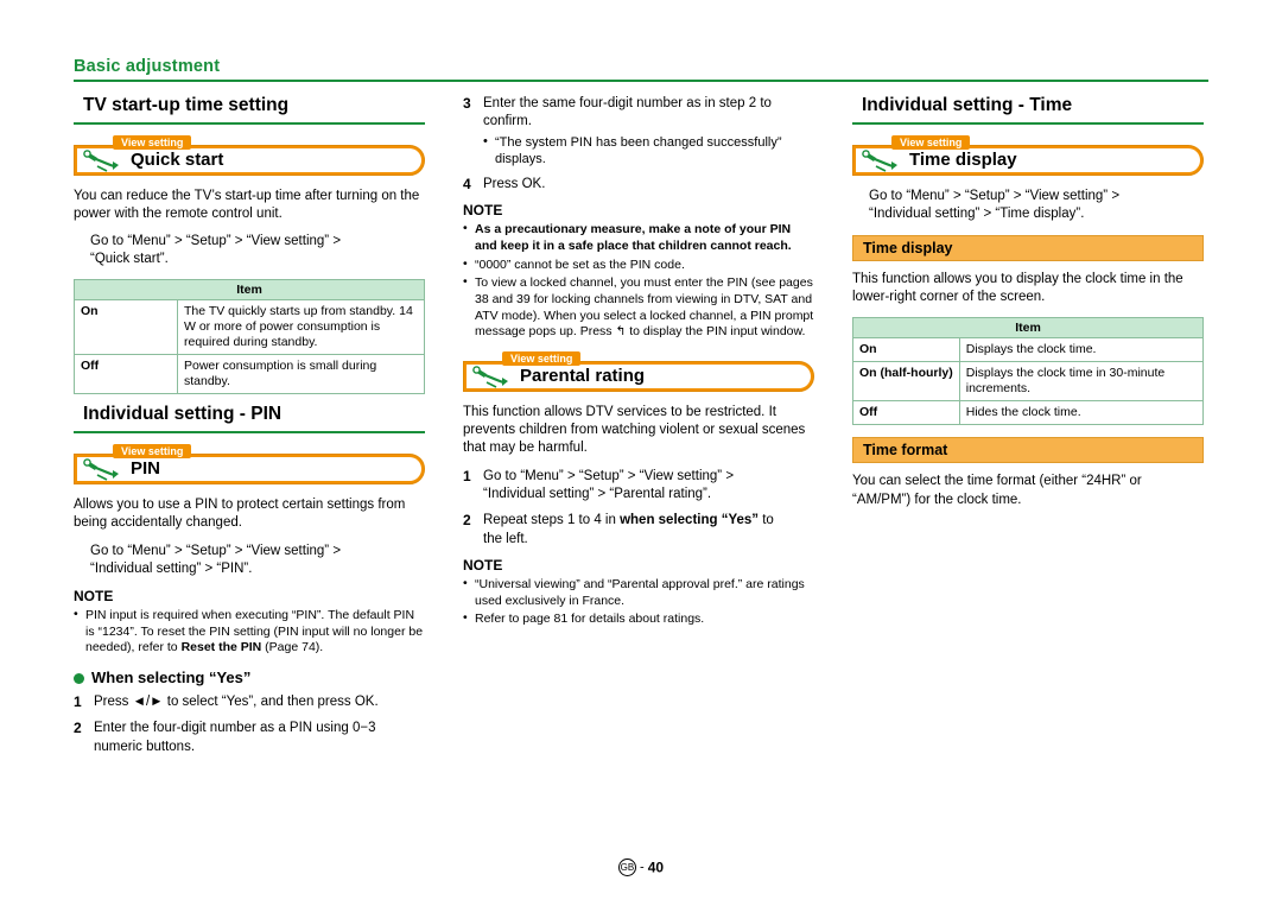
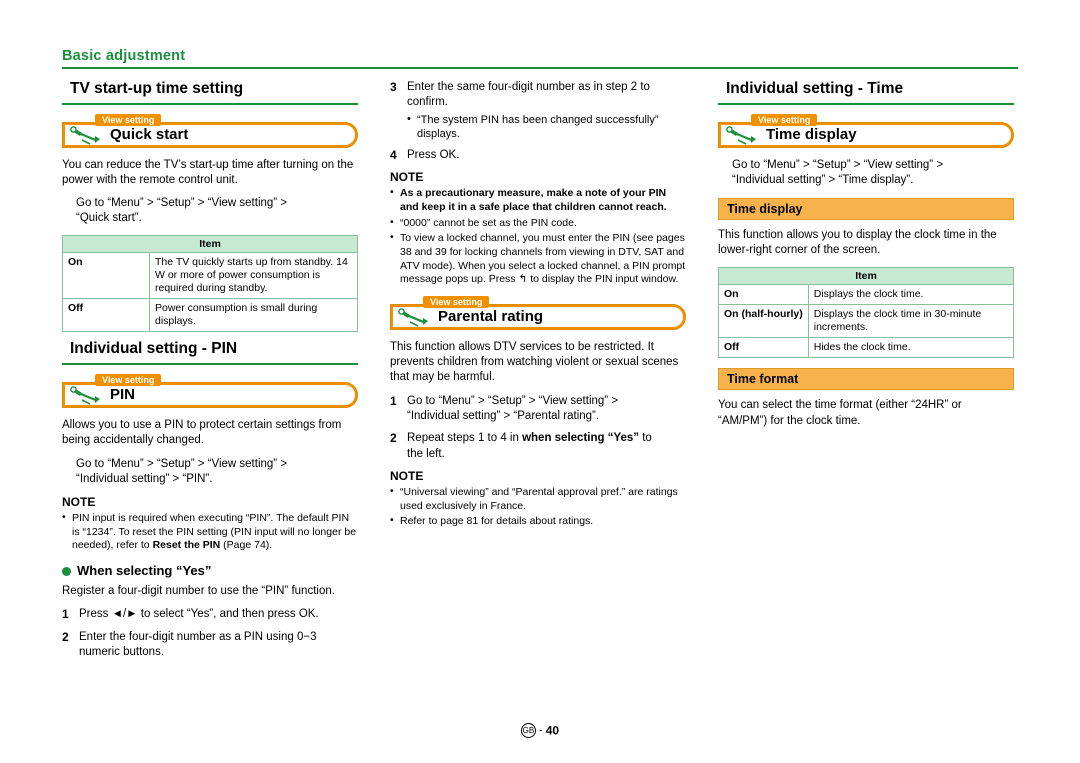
  Basic adjustment
  TV start-up time setting
  View setting
  Quick start
  You can reduce the TV’s start-up time after turning on the power with the remote control unit.
  Go to “Menu” > “Setup” > “View setting” >
  “Quick start”.
  Item
  On	The TV quickly starts up from standby. 14 W or more of power consumption is required during standby.
- Off	Power consumption is small during standby.
+ Off	Power consumption is small during displays.
  Individual setting - PIN
  View setting
  PIN
  Allows you to use a PIN to protect certain settings from being accidentally changed.
  Go to “Menu” > “Setup” > “View setting” >
  “Individual setting” > “PIN”.
  NOTE
  PIN input is required when executing “PIN”. The default PIN is “1234”. To reset the PIN setting (PIN input will no longer be needed), refer to Reset the PIN (Page 74).
  When selecting “Yes”
+ Register a four-digit number to use the “PIN” function.
  1
  Press ◄/► to select “Yes”, and then press OK.
  2
  Enter the four-digit number as a PIN using 0−3 numeric buttons.
  3
  Enter the same four-digit number as in step 2 to confirm.
  “The system PIN has been changed successfully” displays.
  4
  Press OK.
  NOTE
  As a precautionary measure, make a note of your PIN and keep it in a safe place that children cannot reach.
  “0000” cannot be set as the PIN code.
  To view a locked channel, you must enter the PIN (see pages 38 and 39 for locking channels from viewing in DTV, SAT and ATV mode). When you select a locked channel, a PIN prompt message pops up. Press ↰ to display the PIN input window.
  View setting
  Parental rating
  This function allows DTV services to be restricted. It prevents children from watching violent or sexual scenes that may be harmful.
  1
  Go to “Menu” > “Setup” > “View setting” >
  “Individual setting” > “Parental rating”.
  2
  Repeat steps 1 to 4 in when selecting “Yes” to
  the left.
  NOTE
  “Universal viewing” and “Parental approval pref.” are ratings used exclusively in France.
  Refer to page 81 for details about ratings.
  Individual setting - Time
  View setting
  Time display
  Go to “Menu” > “Setup” > “View setting” >
  “Individual setting” > “Time display”.
  Time display
  This function allows you to display the clock time in the lower-right corner of the screen.
  Item
  On	Displays the clock time.
  On (half-hourly)	Displays the clock time in 30-minute increments.
  Off	Hides the clock time.
  Time format
  You can select the time format (either “24HR” or “AM/PM”) for the clock time.
  GB - 40
